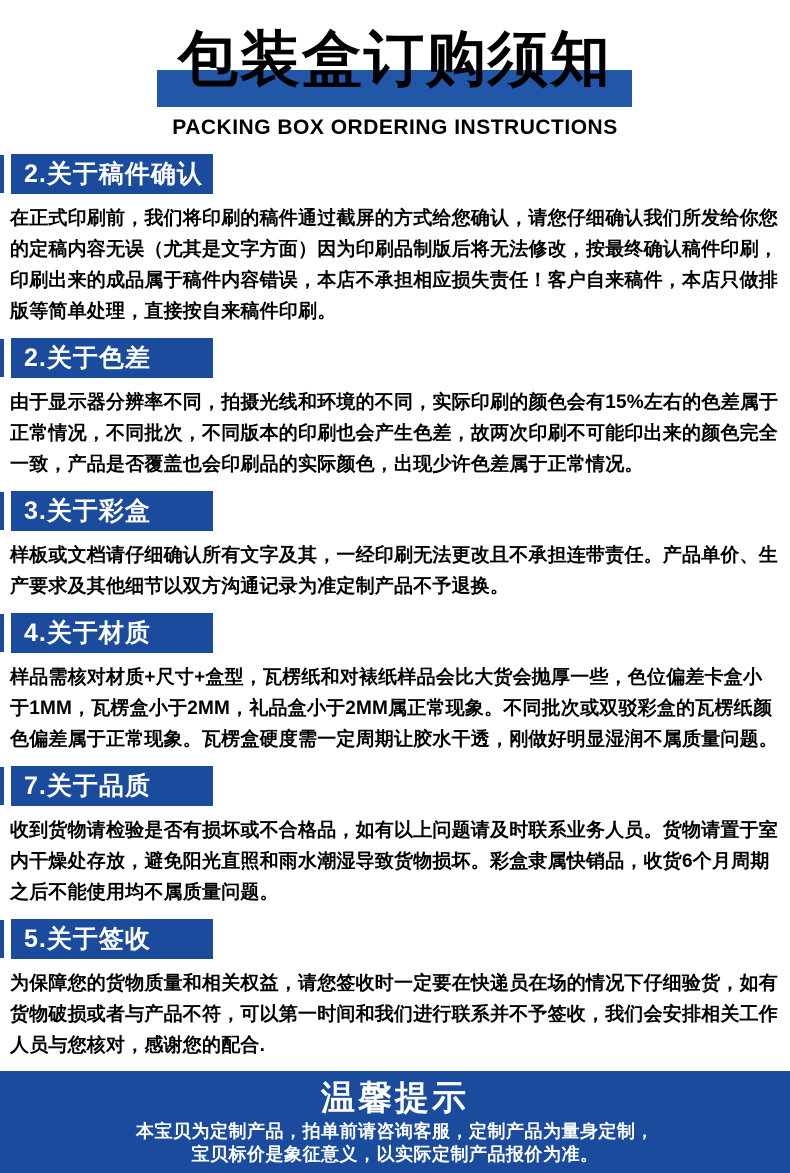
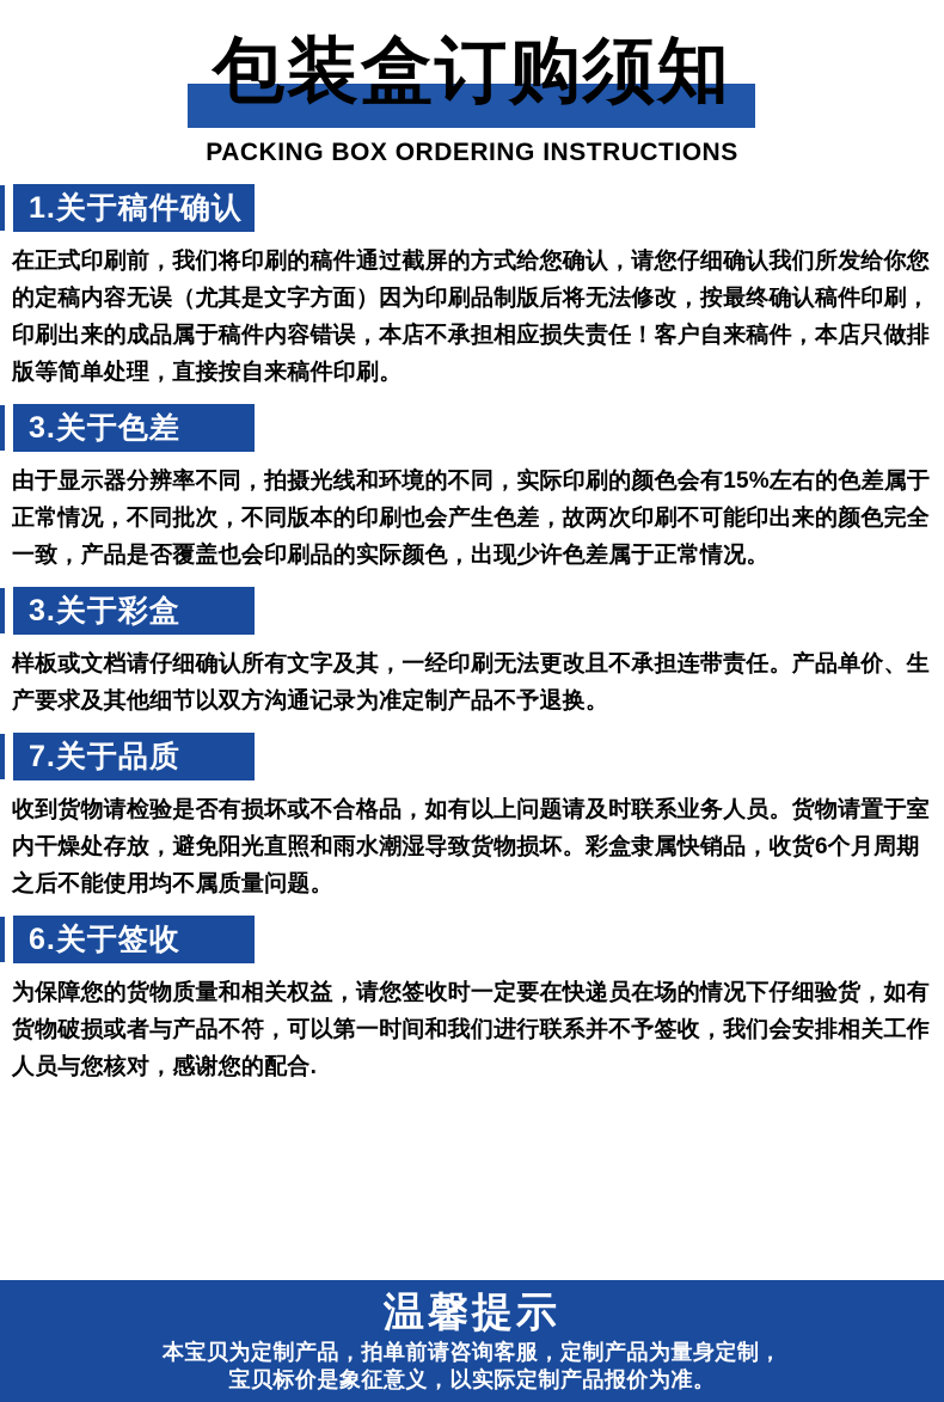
  包装盒订购须知
  PACKING BOX ORDERING INSTRUCTIONS
- 2.关于稿件确认
+ 1.关于稿件确认
  在正式印刷前，我们将印刷的稿件通过截屏的方式给您确认，请您仔细确认我们所发给你您的定稿内容无误（尤其是文字方面）因为印刷品制版后将无法修改，按最终确认稿件印刷，印刷出来的成品属于稿件内容错误，本店不承担相应损失责任！客户自来稿件，本店只做排版等简单处理，直接按自来稿件印刷。
- 2.关于色差
+ 3.关于色差
  由于显示器分辨率不同，拍摄光线和环境的不同，实际印刷的颜色会有15%左右的色差属于正常情况，不同批次，不同版本的印刷也会产生色差，故两次印刷不可能印出来的颜色完全一致，产品是否覆盖也会印刷品的实际颜色，出现少许色差属于正常情况。
  3.关于彩盒
  样板或文档请仔细确认所有文字及其，一经印刷无法更改且不承担连带责任。产品单价、生产要求及其他细节以双方沟通记录为准定制产品不予退换。
- 4.关于材质
- 样品需核对材质+尺寸+盒型，瓦楞纸和对裱纸样品会比大货会抛厚一些，色位偏差卡盒小于1MM，瓦楞盒小于2MM，礼品盒小于2MM属正常现象。不同批次或双驳彩盒的瓦楞纸颜色偏差属于正常现象。瓦楞盒硬度需一定周期让胶水干透，刚做好明显湿润不属质量问题。
  7.关于品质
  收到货物请检验是否有损坏或不合格品，如有以上问题请及时联系业务人员。货物请置于室内干燥处存放，避免阳光直照和雨水潮湿导致货物损坏。彩盒隶属快销品，收货6个月周期之后不能使用均不属质量问题。
- 5.关于签收
+ 6.关于签收
  为保障您的货物质量和相关权益，请您签收时一定要在快递员在场的情况下仔细验货，如有货物破损或者与产品不符，可以第一时间和我们进行联系并不予签收，我们会安排相关工作人员与您核对，感谢您的配合.
  温馨提示
  本宝贝为定制产品，拍单前请咨询客服，定制产品为量身定制，
  宝贝标价是象征意义，以实际定制产品报价为准。
